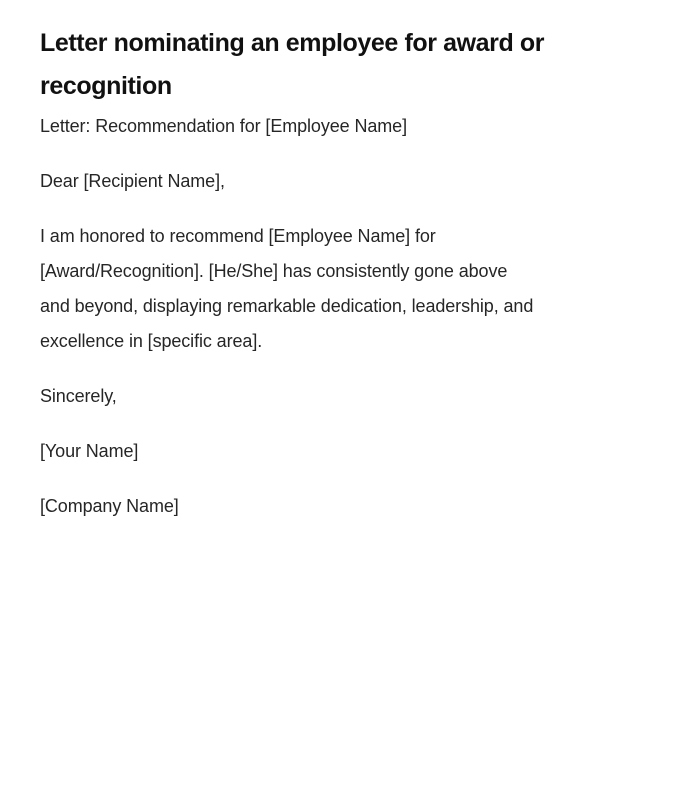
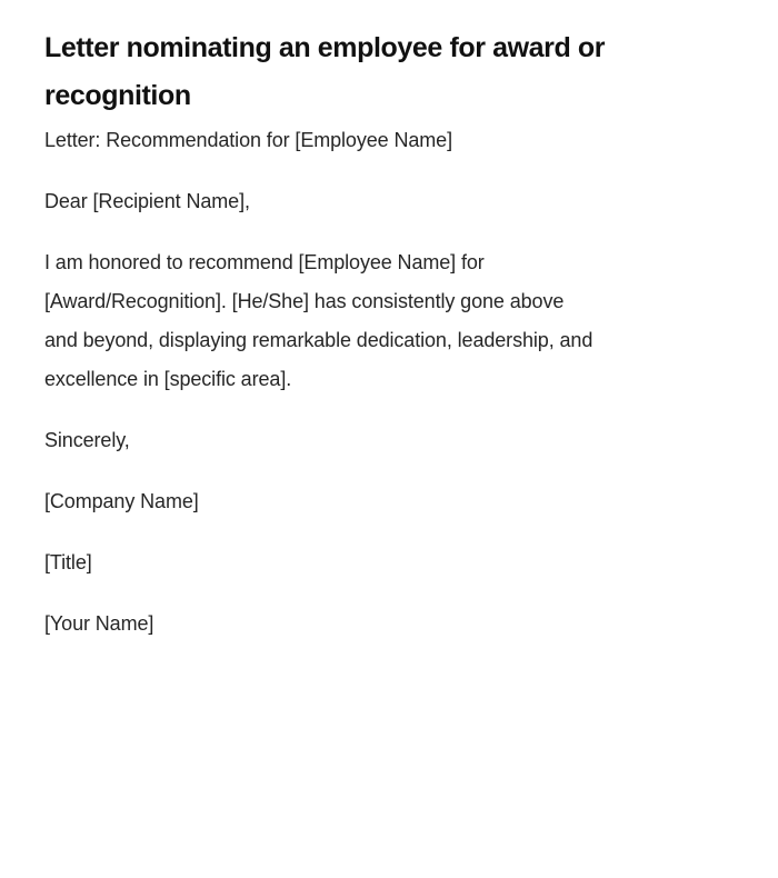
  Letter nominating an employee for award or
  recognition
  Letter: Recommendation for [Employee Name]
  Dear [Recipient Name],
  I am honored to recommend [Employee Name] for
  [Award/Recognition]. [He/She] has consistently gone above
  and beyond, displaying remarkable dedication, leadership, and
  excellence in [specific area].
  Sincerely,
- [Your Name]
+ [Company Name]
+ [Title]
- [Company Name]
+ [Your Name]
